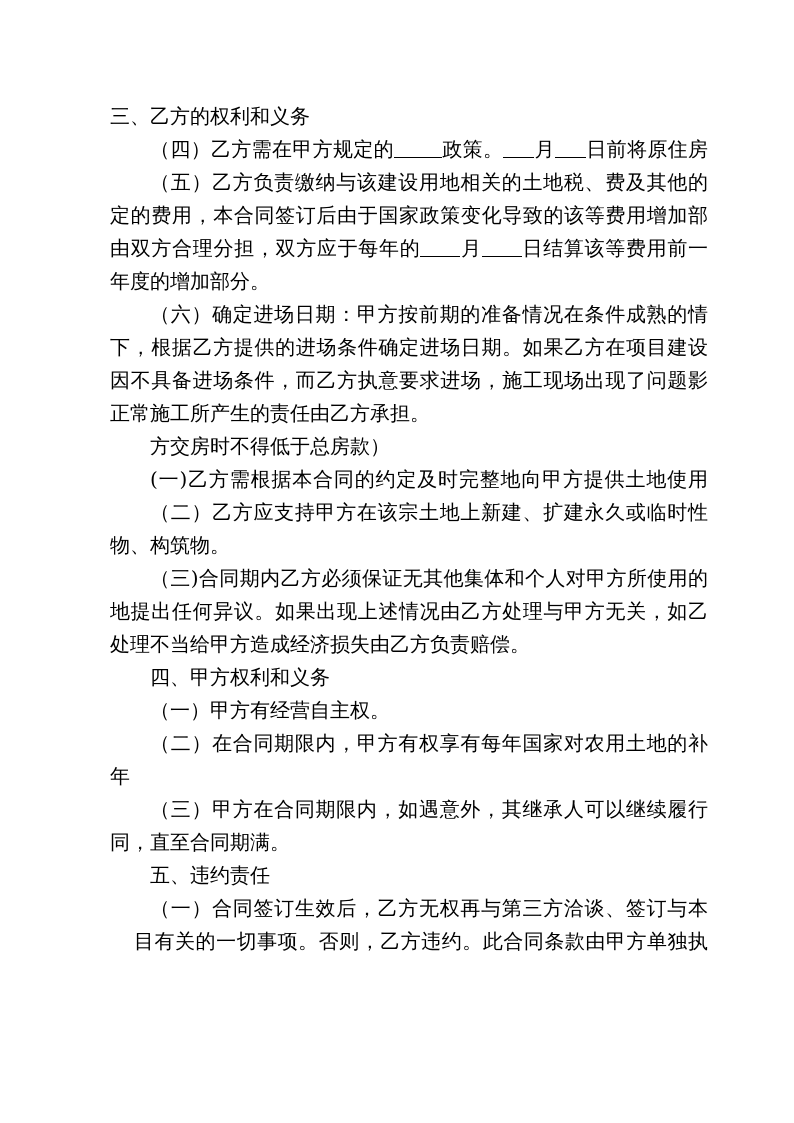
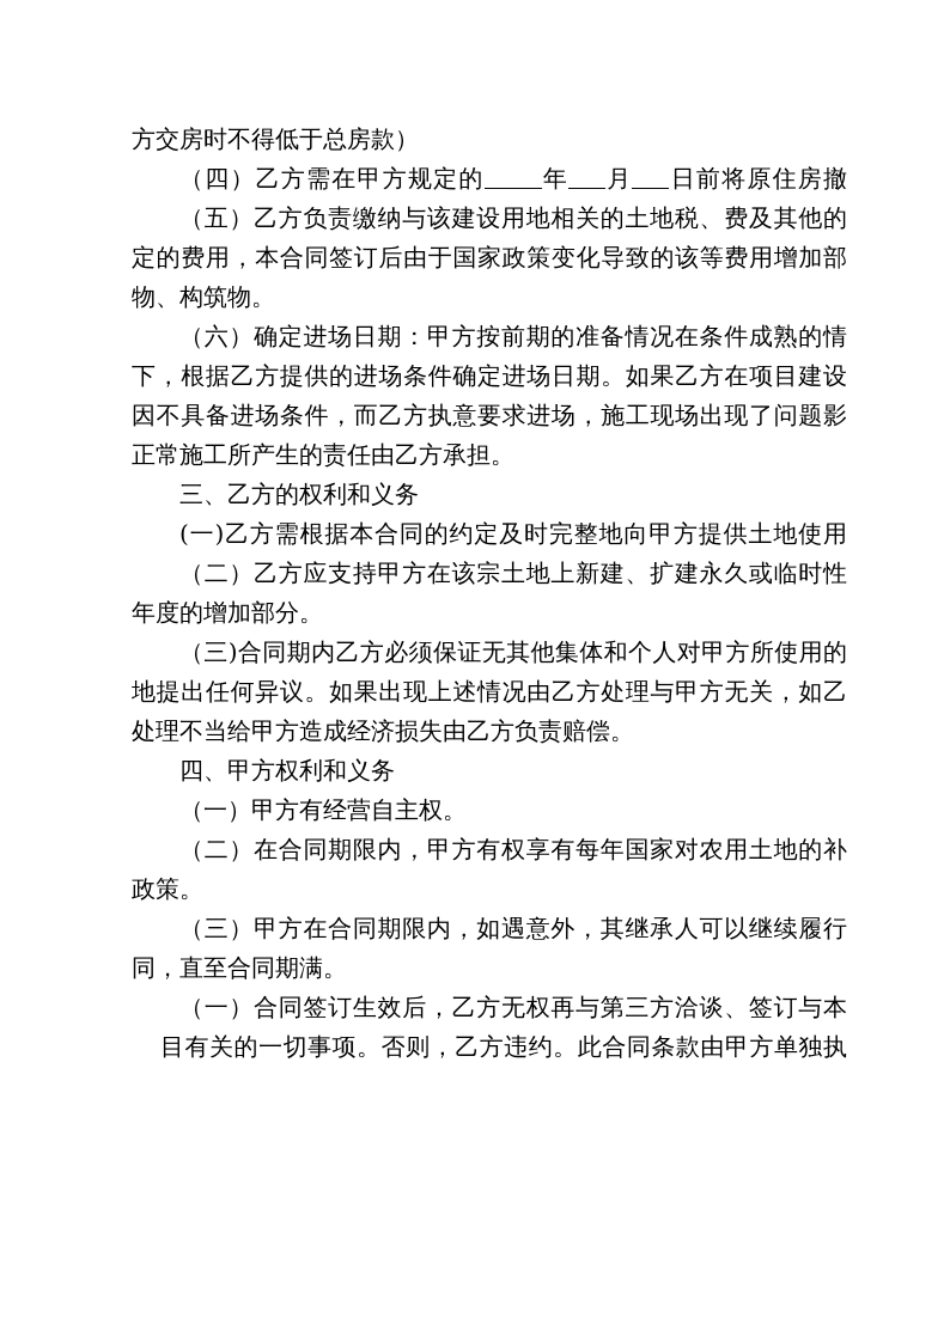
- 三、乙方的权利和义务
+ 方交房时不得低于总房款）
- （四）乙方需在甲方规定的 政策。 月 日前将原住房
+ （四）乙方需在甲方规定的 年 月 日前将原住房撤
  （五）乙方负责缴纳与该建设用地相关的土地税、费及其他的
  定的费用，本合同签订后由于国家政策变化导致的该等费用增加部
- 由双方合理分担，双方应于每年的 月 日结算该等费用前一
- 年度的增加部分。
+ 物、构筑物。
  （六）确定进场日期：甲方按前期的准备情况在条件成熟的情
  下，根据乙方提供的进场条件确定进场日期。如果乙方在项目建设
  因不具备进场条件，而乙方执意要求进场，施工现场出现了问题影
  正常施工所产生的责任由乙方承担。
- 方交房时不得低于总房款）
+ 三、乙方的权利和义务
  (一)乙方需根据本合同的约定及时完整地向甲方提供土地使用
  （二）乙方应支持甲方在该宗土地上新建、扩建永久或临时性
- 物、构筑物。
+ 年度的增加部分。
  （三)合同期内乙方必须保证无其他集体和个人对甲方所使用的
  地提出任何异议。如果出现上述情况由乙方处理与甲方无关，如乙
  处理不当给甲方造成经济损失由乙方负责赔偿。
  四、甲方权利和义务
  （一）甲方有经营自主权。
  （二）在合同期限内，甲方有权享有每年国家对农用土地的补
- 年
+ 政策。
  （三）甲方在合同期限内，如遇意外，其继承人可以继续履行
  同，直至合同期满。
- 五、违约责任
  （一）合同签订生效后，乙方无权再与第三方洽谈、签订与本
  目有关的一切事项。否则，乙方违约。此合同条款由甲方单独执
